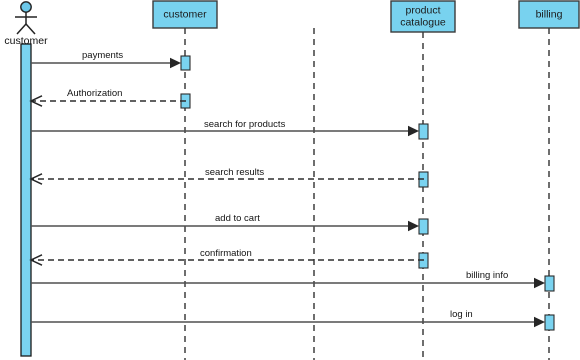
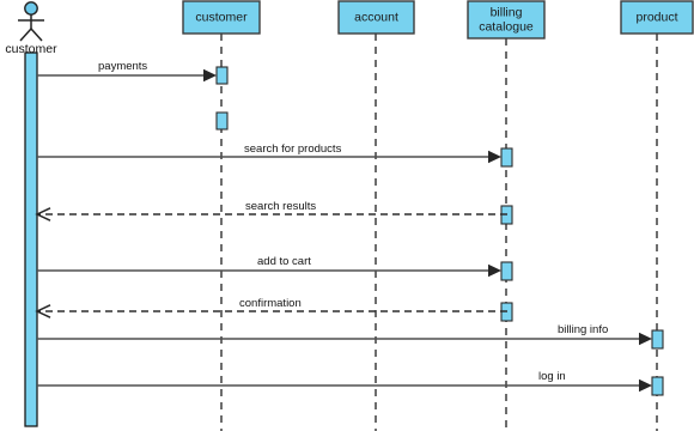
  customer
  customer
+ account
- product
+ billing
  catalogue
- billing
+ product
  payments
- Authorization
  search for products
  search results
  add to cart
  confirmation
  billing info
  log in
